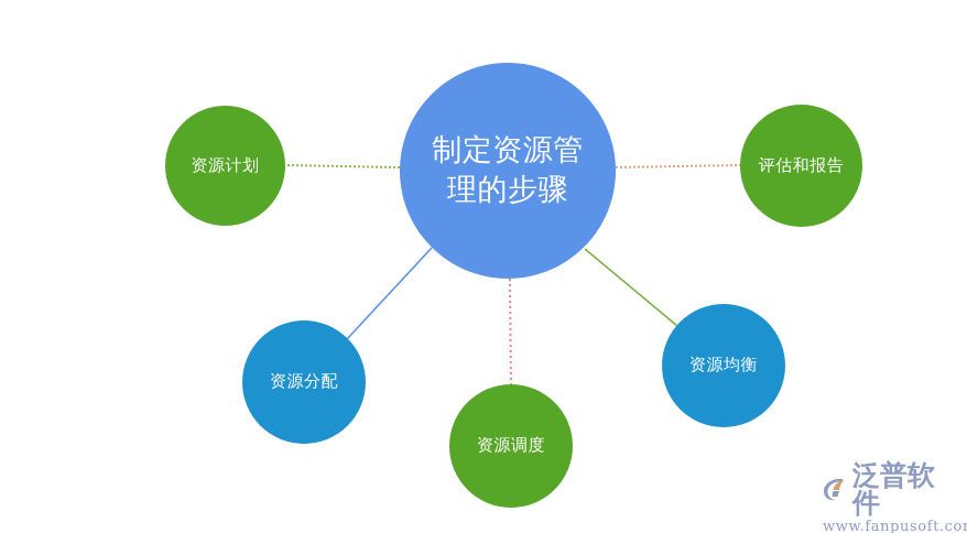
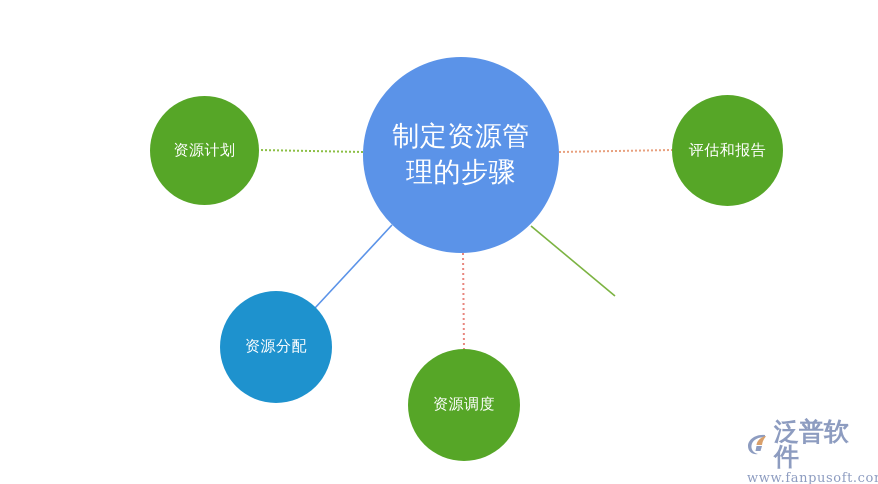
  制定资源管
  理的步骤
  资源计划
  评估和报告
  资源分配
  资源调度
- 资源均衡
  泛普软件
  www.fanpusoft.co
